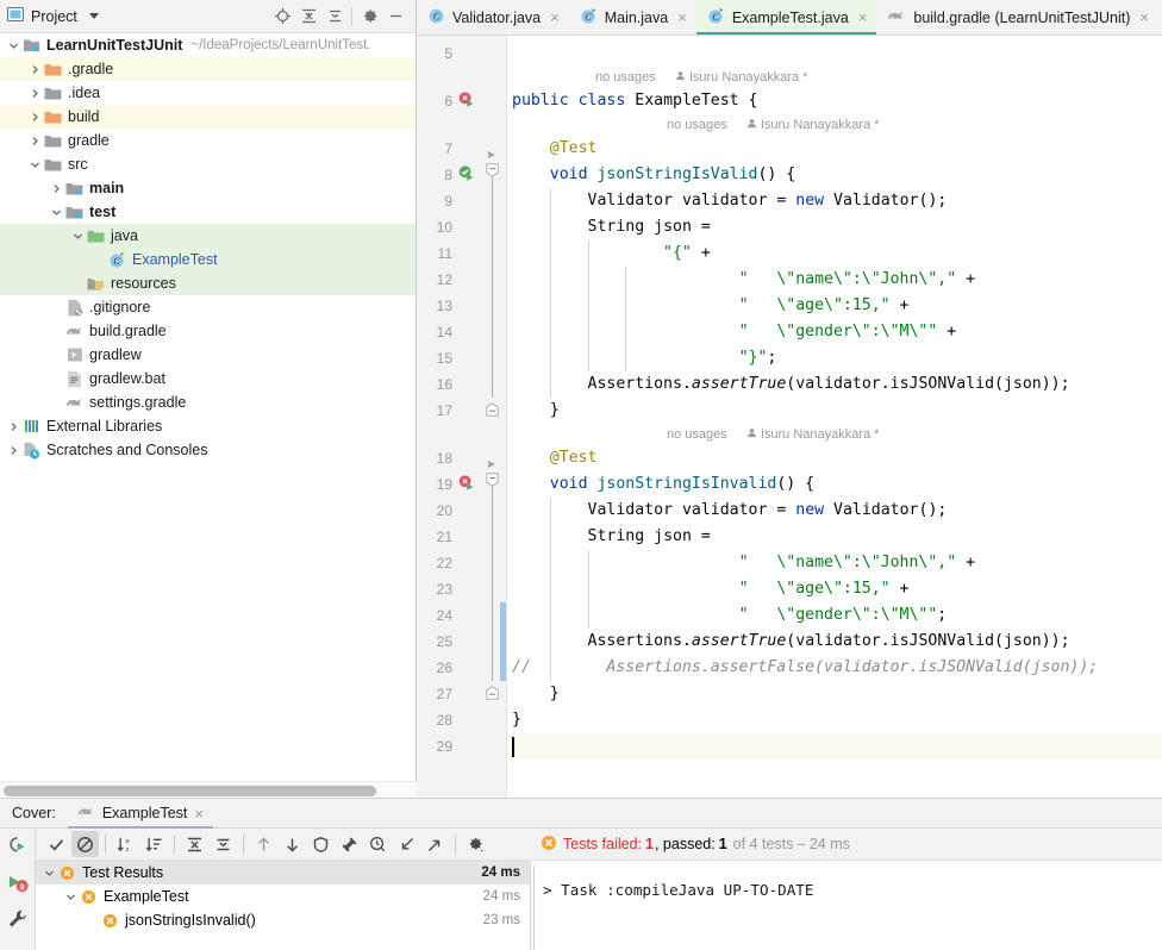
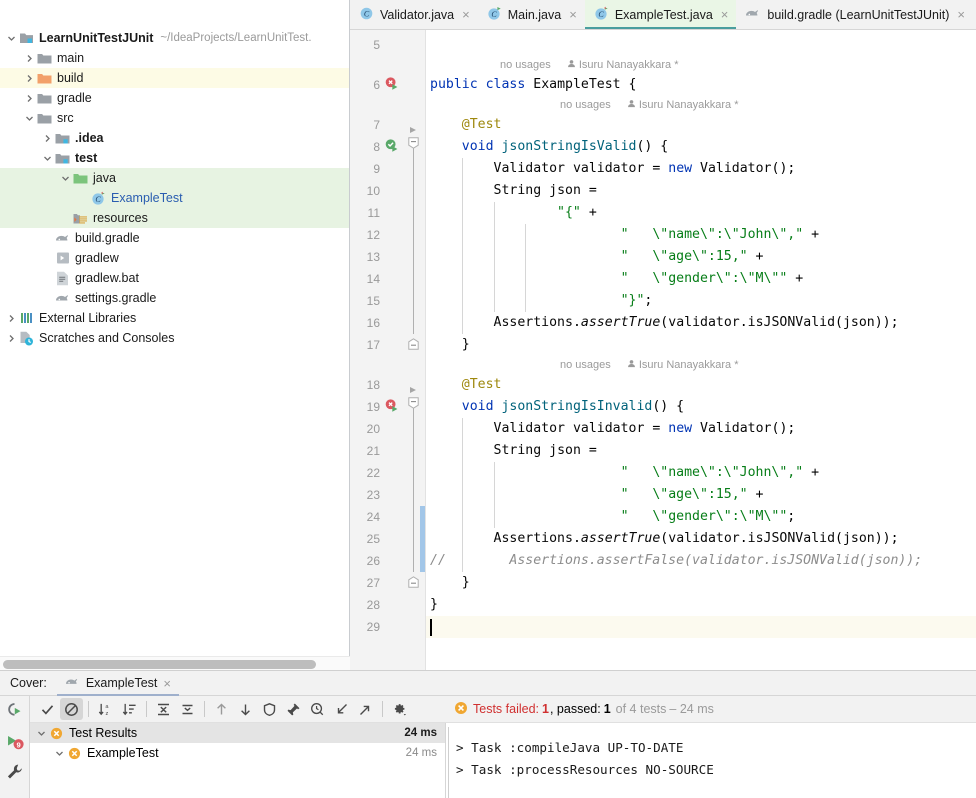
- Project
  LearnUnitTestJUnit
  ~/IdeaProjects/LearnUnitTest.
- .gradle
- .idea
+ main
  build
  gradle
  src
- main
+ .idea
  test
  java
  C
  ExampleTest
  resources
- .gitignore
  build.gradle
  gradlew
  gradlew.bat
  settings.gradle
  External Libraries
  Scratches and Consoles
  C
  Validator.java
  ×
  C
  Main.java
  ×
  C
  ExampleTest.java
  ×
  build.gradle (LearnUnitTestJUnit)
  ×
  5
  6
  7
  8
  9
  10
  11
  12
  13
  14
  15
  16
  17
  18
  19
  20
  21
  22
  23
  24
  25
  26
  27
  28
  29
  public class ExampleTest {
  @Test
  void jsonStringIsValid() {
  Validator validator = new Validator();
  String json =
  "{" +
  " \"name\":\"John\"," +
  " \"age\":15," +
  " \"gender\":\"M\"" +
  "}";
  Assertions.assertTrue(validator.isJSONValid(json));
  }
  @Test
  void jsonStringIsInvalid() {
  Validator validator = new Validator();
  String json =
  " \"name\":\"John\"," +
  " \"age\":15," +
  " \"gender\":\"M\"";
  Assertions.assertTrue(validator.isJSONValid(json));
  // Assertions.assertFalse(validator.isJSONValid(json));
  }
  }
  no usages Isuru Nanayakkara *
  no usages Isuru Nanayakkara *
  no usages Isuru Nanayakkara *
  Cover:
  ExampleTest
  ×
  9
  Tests failed:
  1
  , passed:
  1
  of 4 tests
  – 24 ms
  Test Results
  24 ms
  ExampleTest
  24 ms
- jsonStringIsInvalid()
- 23 ms
  > Task :compileJava UP-TO-DATE
+ > Task :processResources NO-SOURCE
